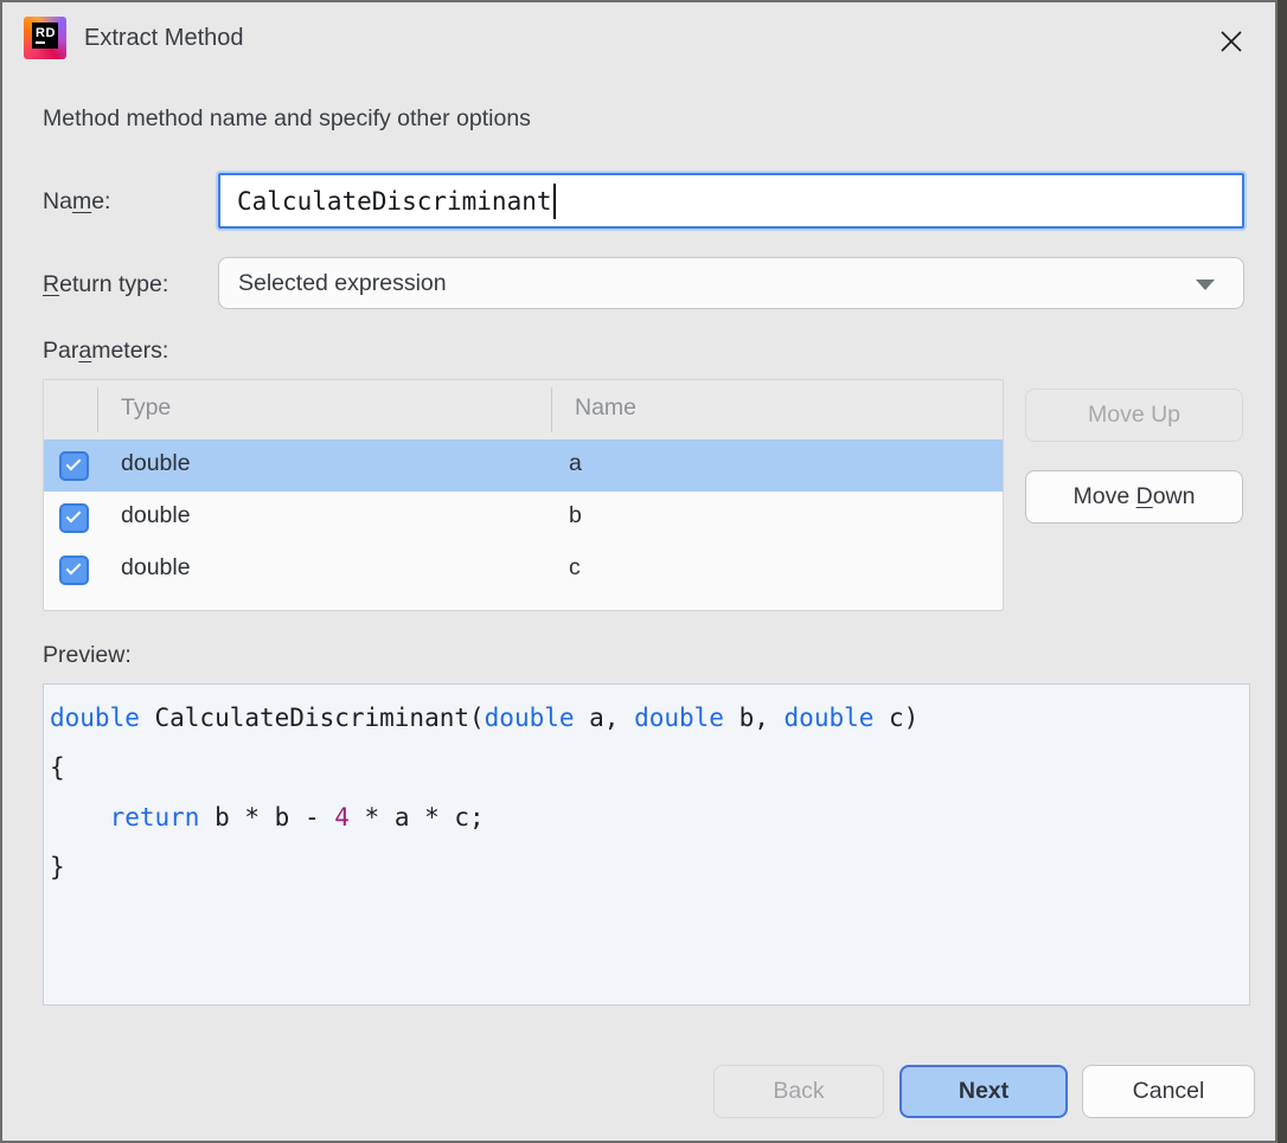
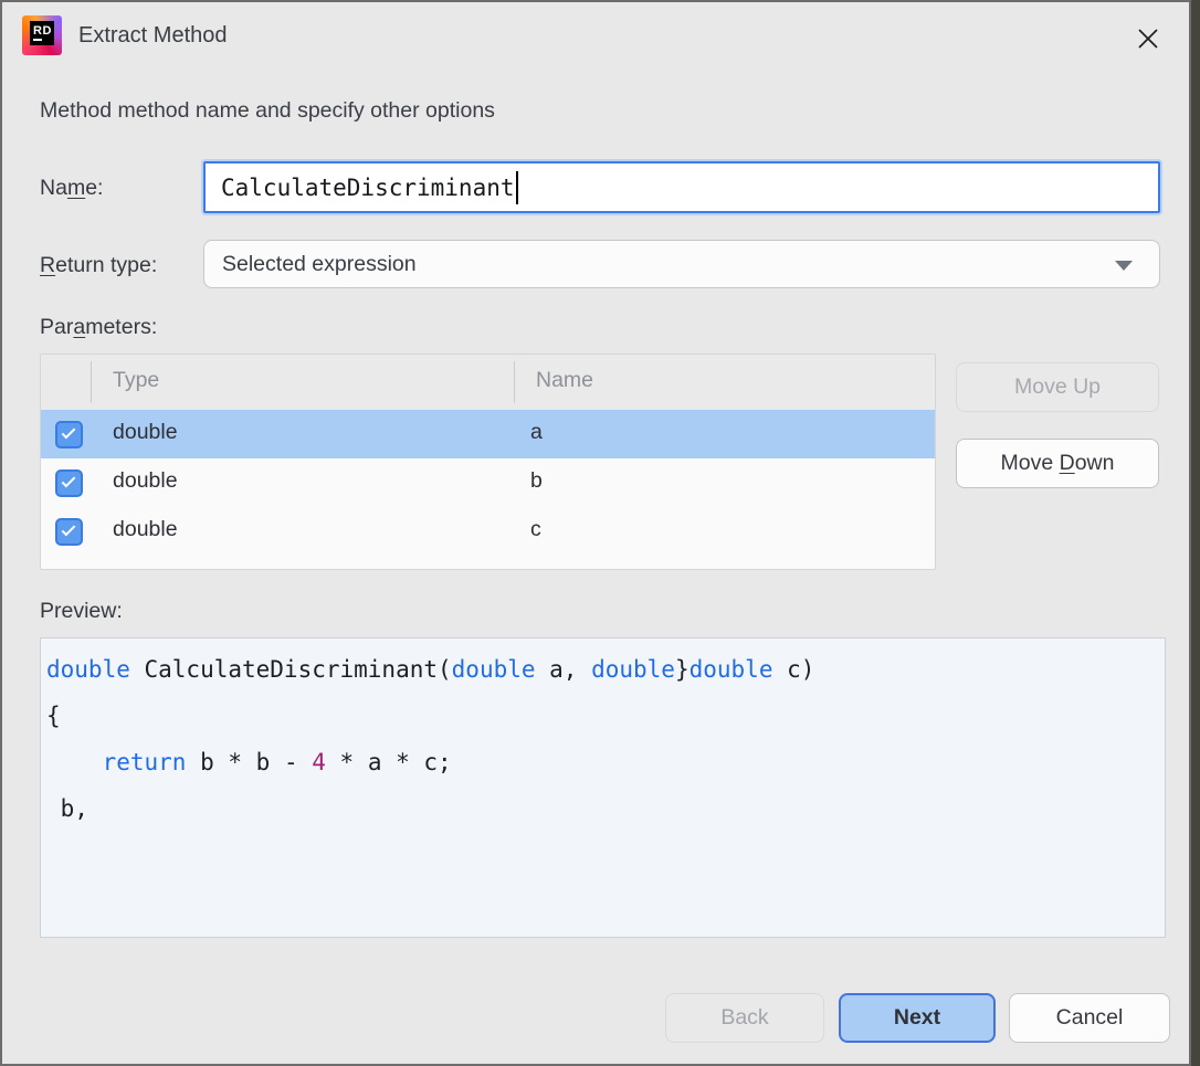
  RD
  Extract Method
  Method method name and specify other options
  Name:
  CalculateDiscriminant
  Return type:
  Selected expression
  Parameters:
  Type
  Name
  double
  a
  double
  b
  double
  c
  Move Up
  Move Down
  Preview:
- double CalculateDiscriminant(double a, double b, double c)
+ double CalculateDiscriminant(double a, double}double c)
  {
  return b * b - 4 * a * c;
- }
+ b,
  Back
  Next
  Cancel
